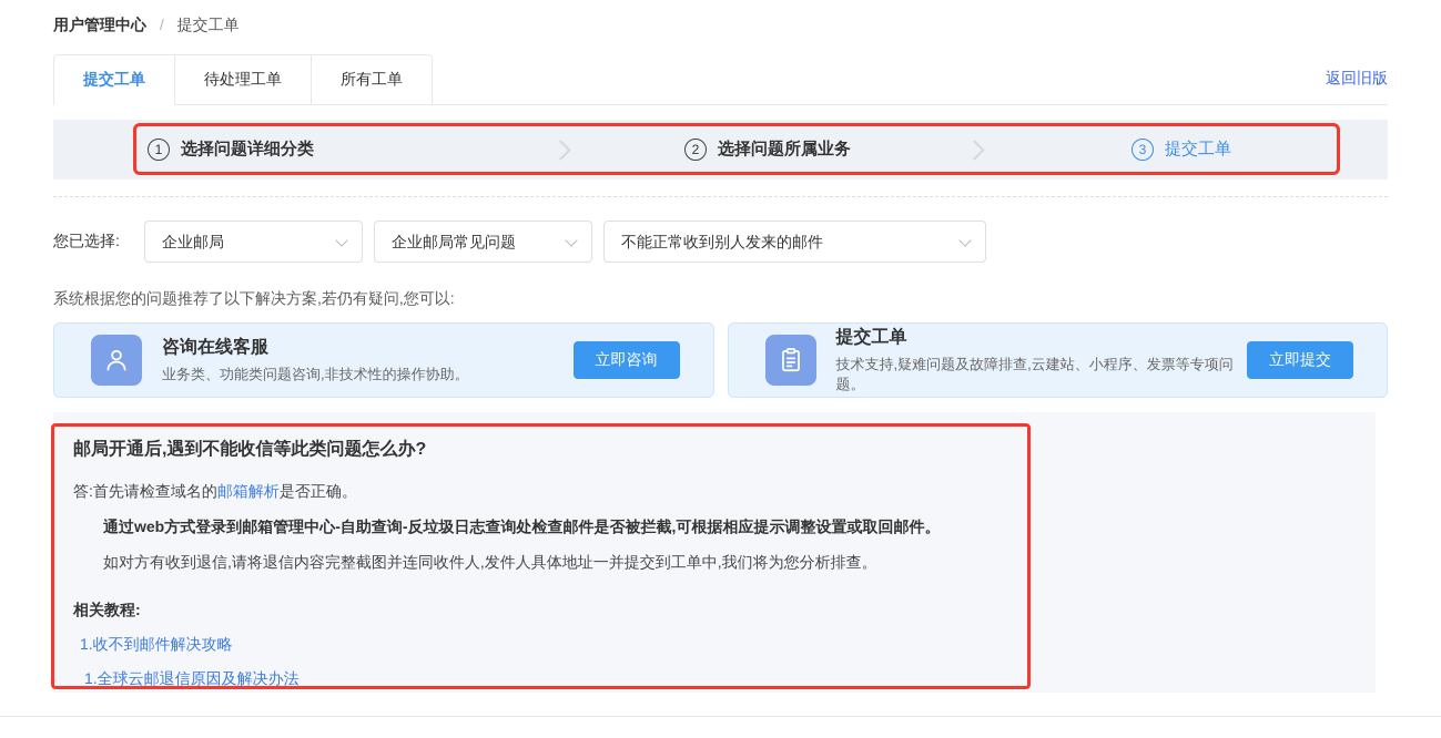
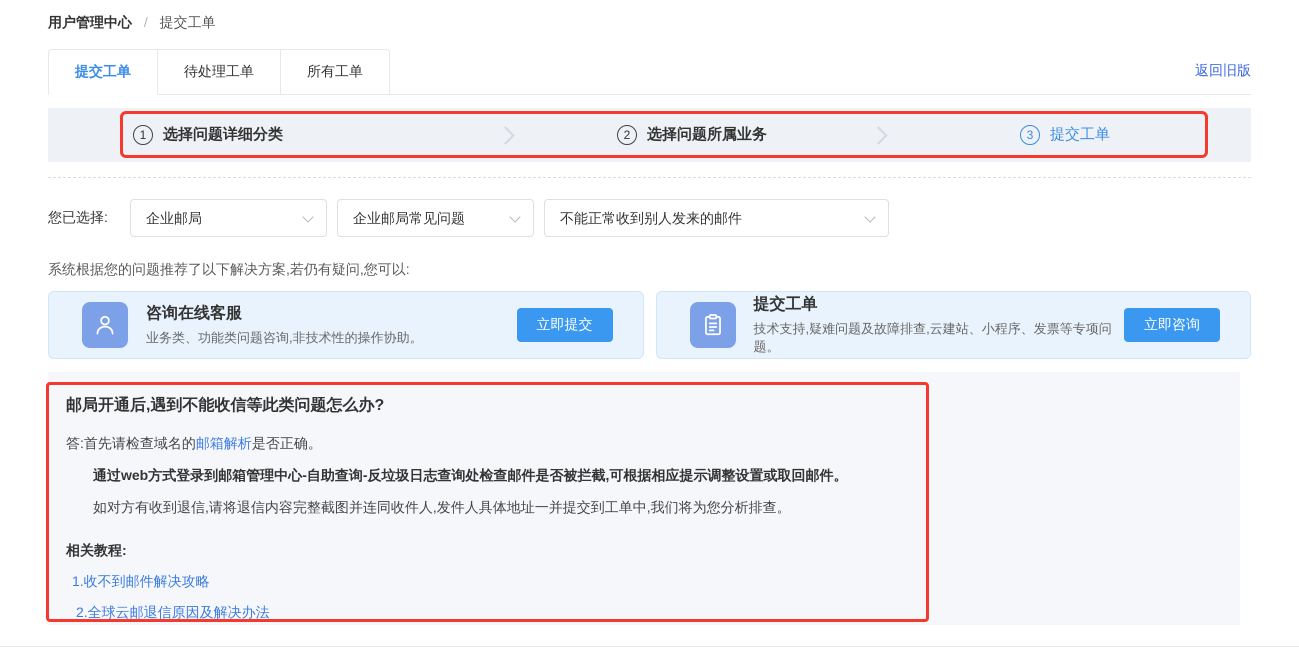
  用户管理中心 / 提交工单
  返回旧版
  提交工单
  待处理工单
  所有工单
  1
  选择问题详细分类
  2
  选择问题所属业务
  3
  提交工单
  您已选择:
  企业邮局
  企业邮局常见问题
  不能正常收到别人发来的邮件
  系统根据您的问题推荐了以下解决方案,若仍有疑问,您可以:
  咨询在线客服
  业务类、功能类问题咨询,非技术性的操作协助。
- 立即咨询
+ 立即提交
  提交工单
  技术支持,疑难问题及故障排查,云建站、小程序、发票等专项问题。
- 立即提交
+ 立即咨询
  邮局开通后,遇到不能收信等此类问题怎么办?
  答:首先请检查域名的邮箱解析是否正确。
  通过web方式登录到邮箱管理中心-自助查询-反垃圾日志查询处检查邮件是否被拦截,可根据相应提示调整设置或取回邮件。
  如对方有收到退信,请将退信内容完整截图并连同收件人,发件人具体地址一并提交到工单中,我们将为您分析排查。
  相关教程:
  1.收不到邮件解决攻略
- 1.全球云邮退信原因及解决办法
+ 2.全球云邮退信原因及解决办法
